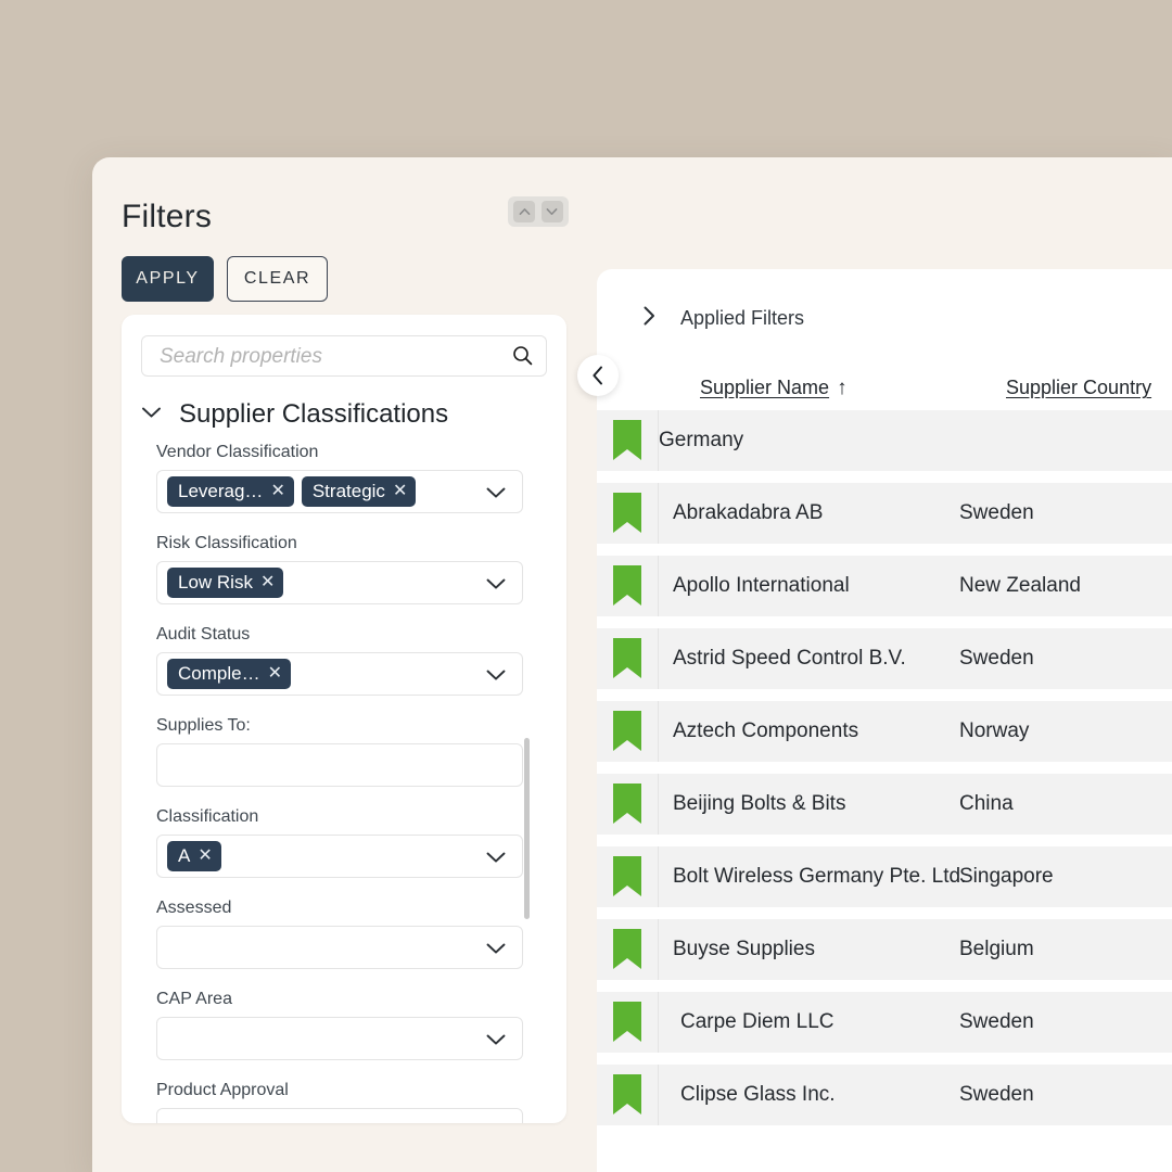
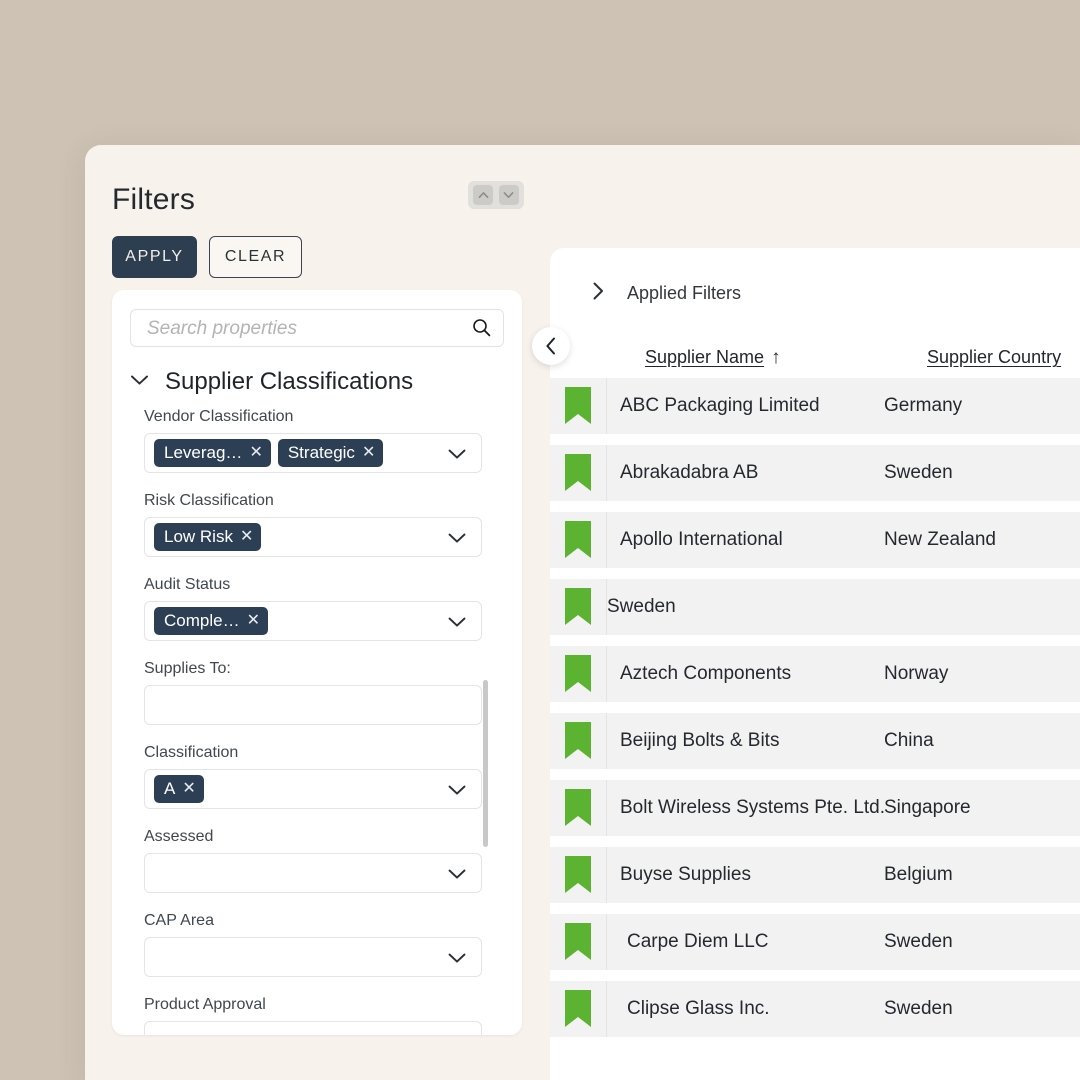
  Filters
  APPLY
  CLEAR
  Search properties
  Supplier Classifications
  Vendor Classification
  Leverag…
  ✕
  Strategic
  ✕
  Risk Classification
  Low Risk
  ✕
  Audit Status
  Comple…
  ✕
  Supplies To:
  Classification
  A
  ✕
  Assessed
  CAP Area
  Product Approval
  Applied Filters
  Supplier Name ↑
  Supplier Country
+ ABC Packaging Limited
  Germany
  Abrakadabra AB
  Sweden
  Apollo International
  New Zealand
- Astrid Speed Control B.V.
  Sweden
  Aztech Components
  Norway
  Beijing Bolts & Bits
  China
- Bolt Wireless Germany Pte. Ltd.
+ Bolt Wireless Systems Pte. Ltd.
  Singapore
  Buyse Supplies
  Belgium
  Carpe Diem LLC
  Sweden
  Clipse Glass Inc.
  Sweden
